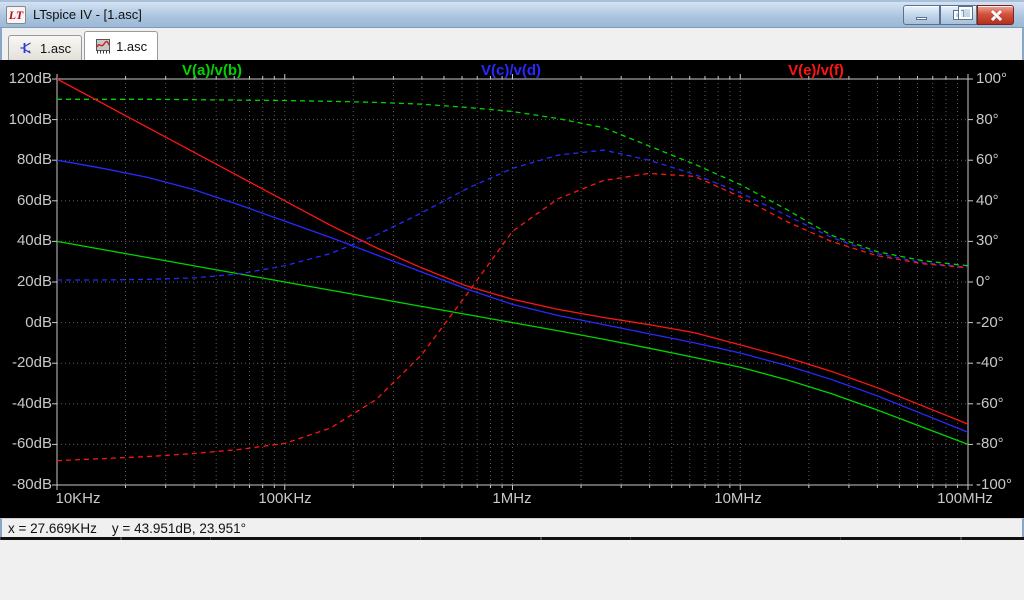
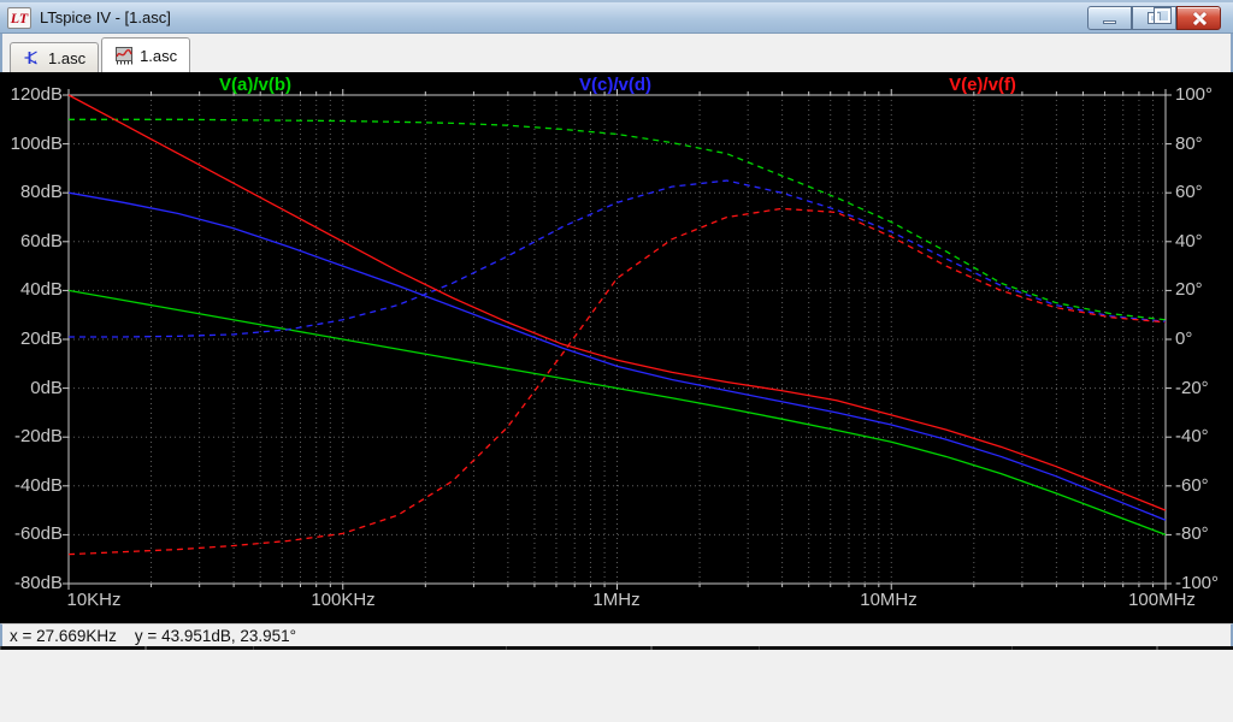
  LT
  LTspice IV - [1.asc]
  1.asc
  1.asc
  120dB
  100dB
  80dB
  60dB
  40dB
  20dB
  0dB
  -20dB
  -40dB
  -60dB
  -80dB
  100°
  80°
  60°
  40°
- 30°
+ 20°
  0°
  -20°
  -40°
  -60°
  -80°
  -100°
  10KHz
  100KHz
  1MHz
  10MHz
  100MHz
  V(a)/v(b)
  V(c)/v(d)
  V(e)/v(f)
  x = 27.669KHz y = 43.951dB, 23.951°
